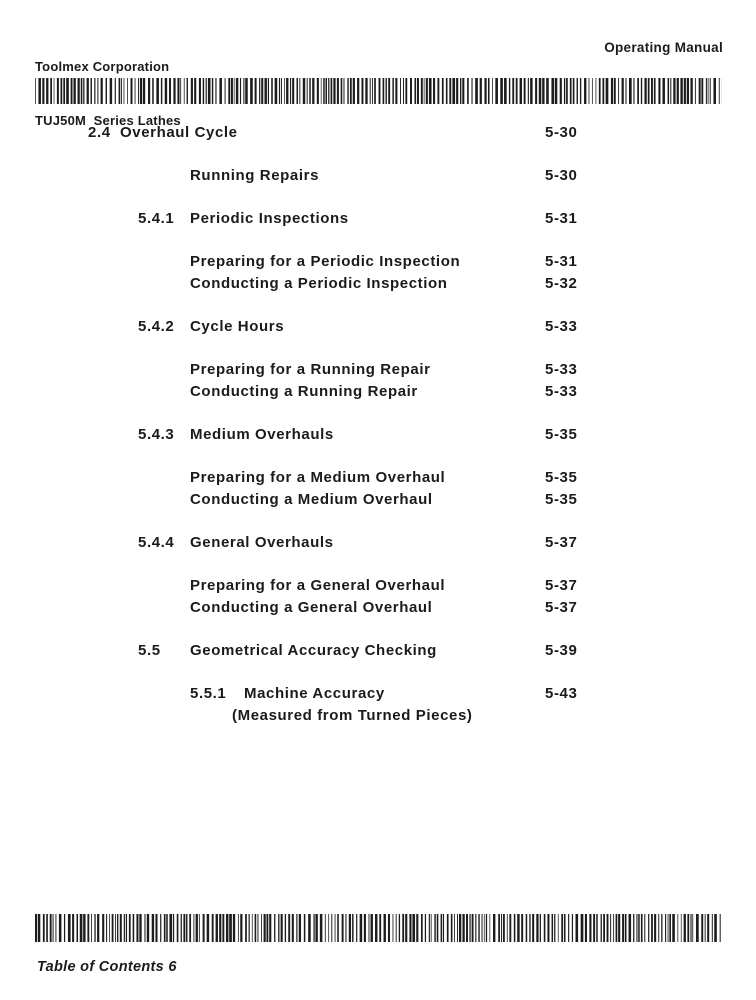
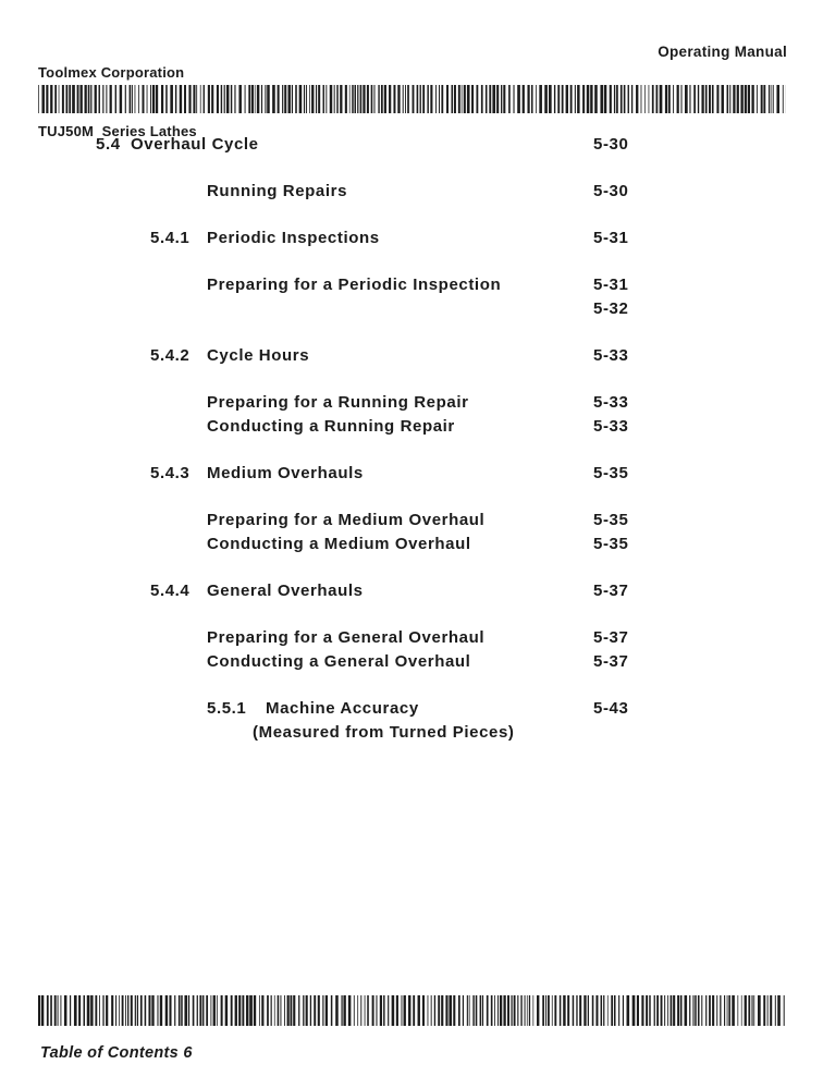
  Toolmex Corporation
  TUJ50M Series Lathes
  Operating Manual
- 2.4
+ 5.4
  Overhaul Cycle
  5-30
  Running Repairs
  5-30
  5.4.1
  Periodic Inspections
  5-31
  Preparing for a Periodic Inspection
  5-31
- Conducting a Periodic Inspection
  5-32
  5.4.2
  Cycle Hours
  5-33
  Preparing for a Running Repair
  5-33
  Conducting a Running Repair
  5-33
  5.4.3
  Medium Overhauls
  5-35
  Preparing for a Medium Overhaul
  5-35
  Conducting a Medium Overhaul
  5-35
  5.4.4
  General Overhauls
  5-37
  Preparing for a General Overhaul
  5-37
  Conducting a General Overhaul
  5-37
- 5.5
- Geometrical Accuracy Checking
- 5-39
  5.5.1
  Machine Accuracy
  (Measured from Turned Pieces)
  5-43
  Table of Contents 6
